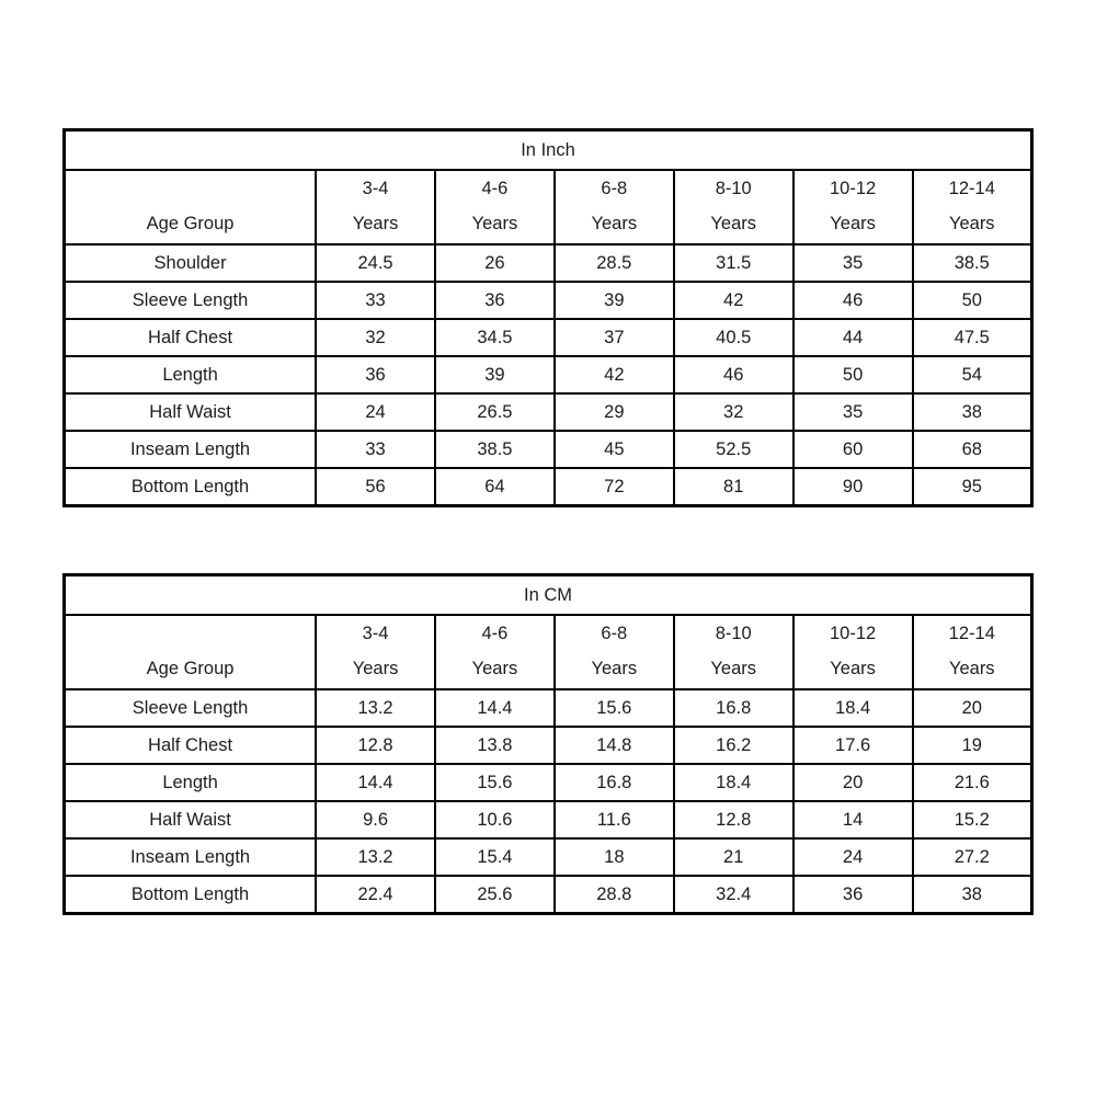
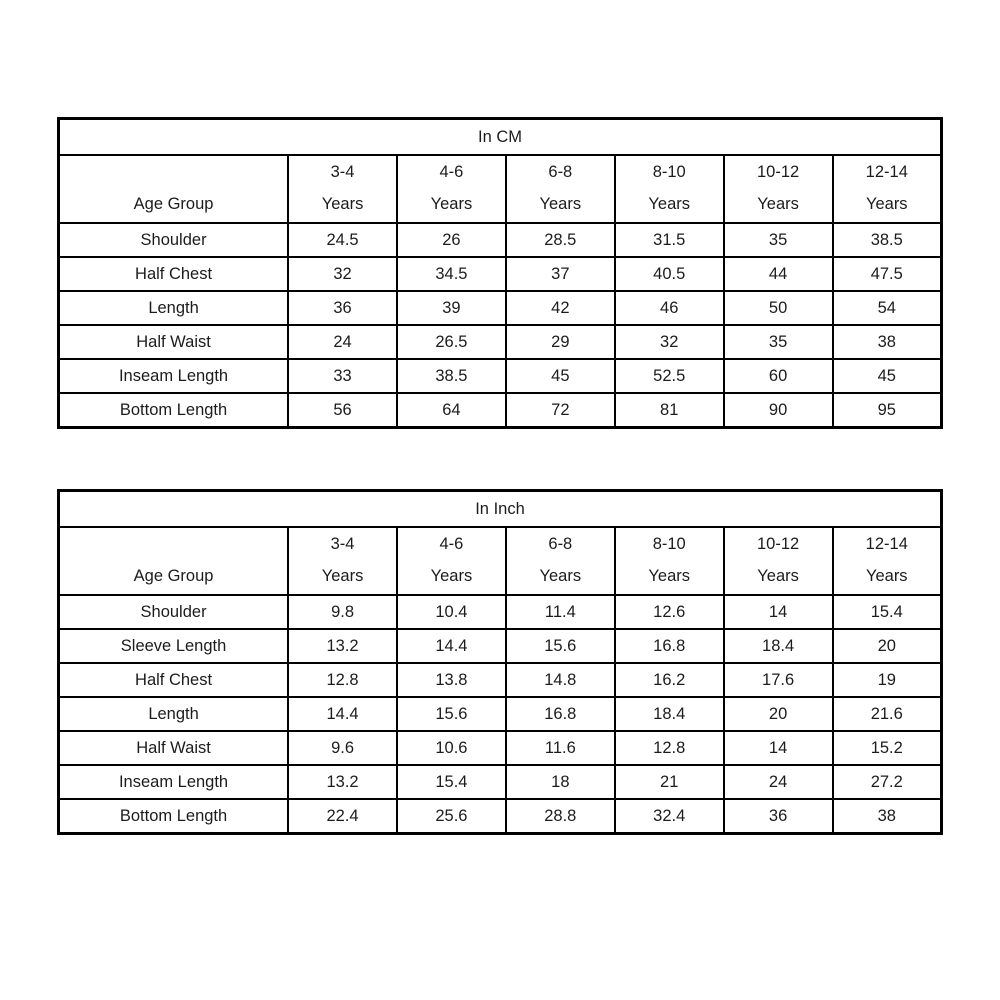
- In Inch
+ In CM
  Age Group	3-4Years	4-6Years	6-8Years	8-10Years	10-12Years	12-14Years
  Shoulder	24.5	26	28.5	31.5	35	38.5
- Sleeve Length	33	36	39	42	46	50
  Half Chest	32	34.5	37	40.5	44	47.5
  Length	36	39	42	46	50	54
  Half Waist	24	26.5	29	32	35	38
- Inseam Length	33	38.5	45	52.5	60	68
+ Inseam Length	33	38.5	45	52.5	60	45
  Bottom Length	56	64	72	81	90	95
- In CM
+ In Inch
  Age Group	3-4Years	4-6Years	6-8Years	8-10Years	10-12Years	12-14Years
+ Shoulder	9.8	10.4	11.4	12.6	14	15.4
  Sleeve Length	13.2	14.4	15.6	16.8	18.4	20
  Half Chest	12.8	13.8	14.8	16.2	17.6	19
  Length	14.4	15.6	16.8	18.4	20	21.6
  Half Waist	9.6	10.6	11.6	12.8	14	15.2
  Inseam Length	13.2	15.4	18	21	24	27.2
  Bottom Length	22.4	25.6	28.8	32.4	36	38
